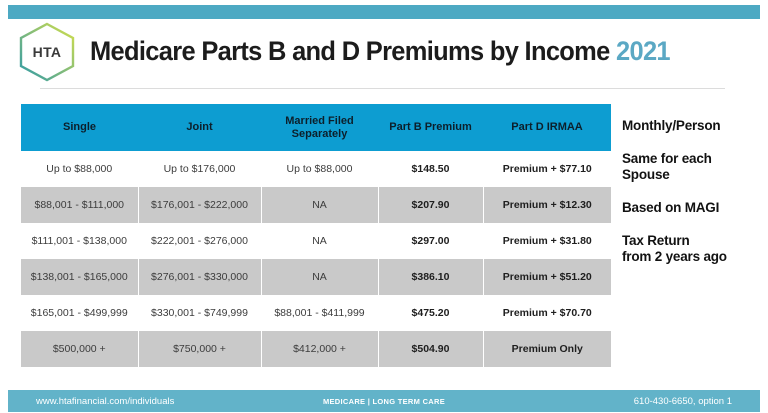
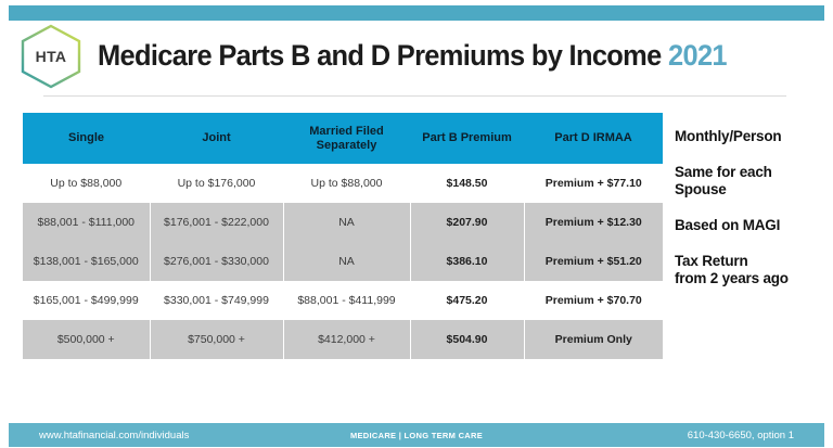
  HTA
  Medicare Parts B and D Premiums by Income 2021
  Single	Joint	Married Filed Separately	Part B Premium	Part D IRMAA
  Up to $88,000	Up to $176,000	Up to $88,000	$148.50	Premium + $77.10
  $88,001 - $111,000	$176,001 - $222,000	NA	$207.90	Premium + $12.30
- $111,001 - $138,000	$222,001 - $276,000	NA	$297.00	Premium + $31.80
  $138,001 - $165,000	$276,001 - $330,000	NA	$386.10	Premium + $51.20
  $165,001 - $499,999	$330,001 - $749,999	$88,001 - $411,999	$475.20	Premium + $70.70
  $500,000 +	$750,000 +	$412,000 +	$504.90	Premium Only
  Monthly/Person
  Same for each
  Spouse
  Based on MAGI
  Tax Return
  from 2 years ago
  www.htafinancial.com/individuals
  MEDICARE | LONG TERM CARE
  610-430-6650, option 1
